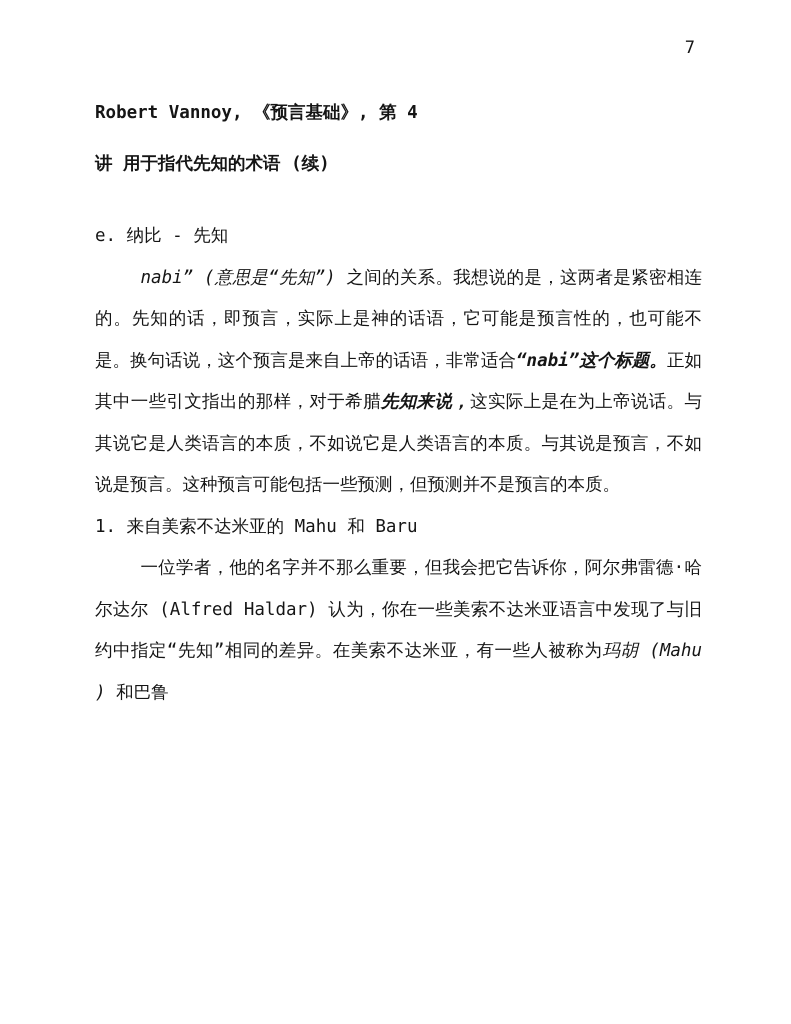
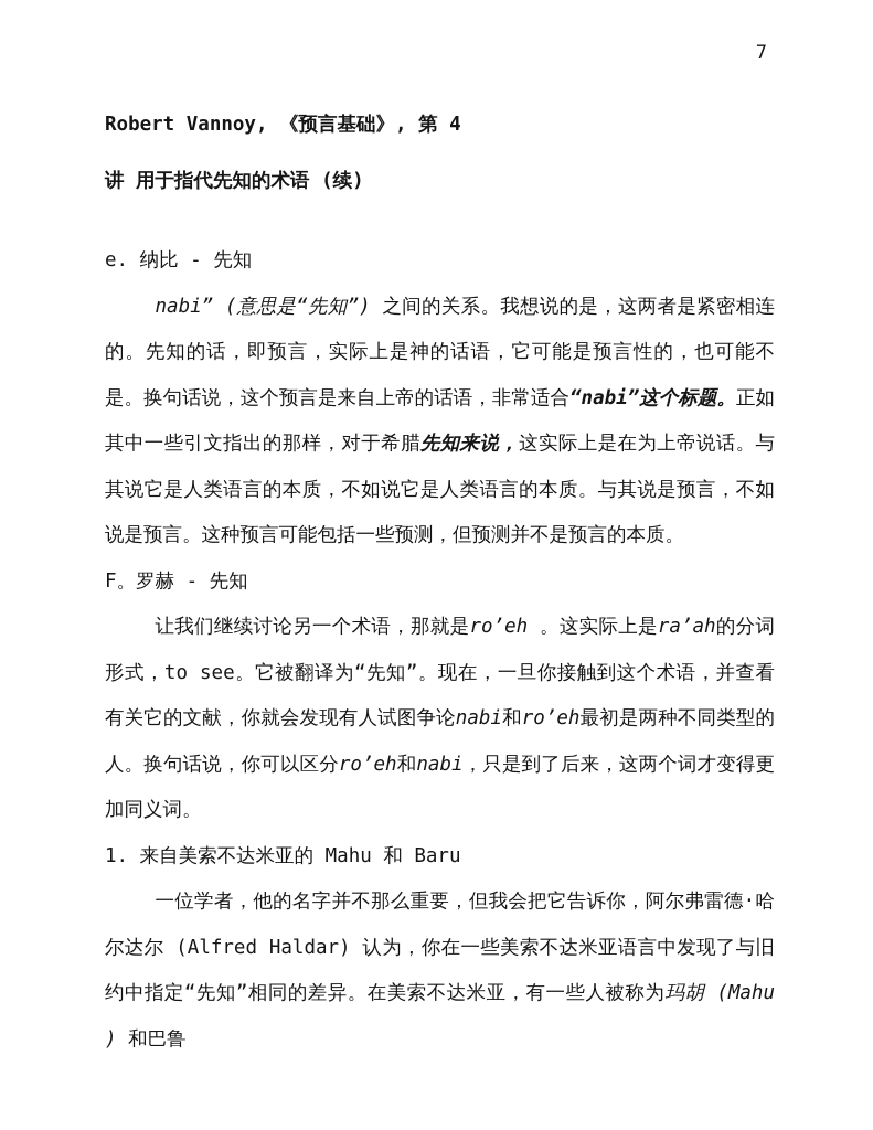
  7
  Robert Vannoy, 《预言基础》, 第 4
  讲 用于指代先知的术语 (续)
  e. 纳比 - 先知
  nabi” (意思是“先知”) 之间的关系。我想说的是，这两者是紧密相连的。先知的话，即预言，实际上是神的话语，它可能是预言性的，也可能不是。换句话说，这个预言是来自上帝的话语，非常适合“nabi”这个标题。正如其中一些引文指出的那样，对于希腊先知来说，这实际上是在为上帝说话。与其说它是人类语言的本质，不如说它是人类语言的本质。与其说是预言，不如说是预言。这种预言可能包括一些预测，但预测并不是预言的本质。
+ F。罗赫 - 先知
+ 让我们继续讨论另一个术语，那就是ro’eh 。这实际上是ra’ah的分词形式，to see。它被翻译为“先知”。现在，一旦你接触到这个术语，并查看有关它的文献，你就会发现有人试图争论nabi和ro’eh最初是两种不同类型的人。换句话说，你可以区分ro’eh和nabi，只是到了后来，这两个词才变得更加同义词。
  1. 来自美索不达米亚的 Mahu 和 Baru
  一位学者，他的名字并不那么重要，但我会把它告诉你，阿尔弗雷德·哈尔达尔 (Alfred Haldar) 认为，你在一些美索不达米亚语言中发现了与旧约中指定“先知”相同的差异。在美索不达米亚，有一些人被称为玛胡 (Mahu ) 和巴鲁
